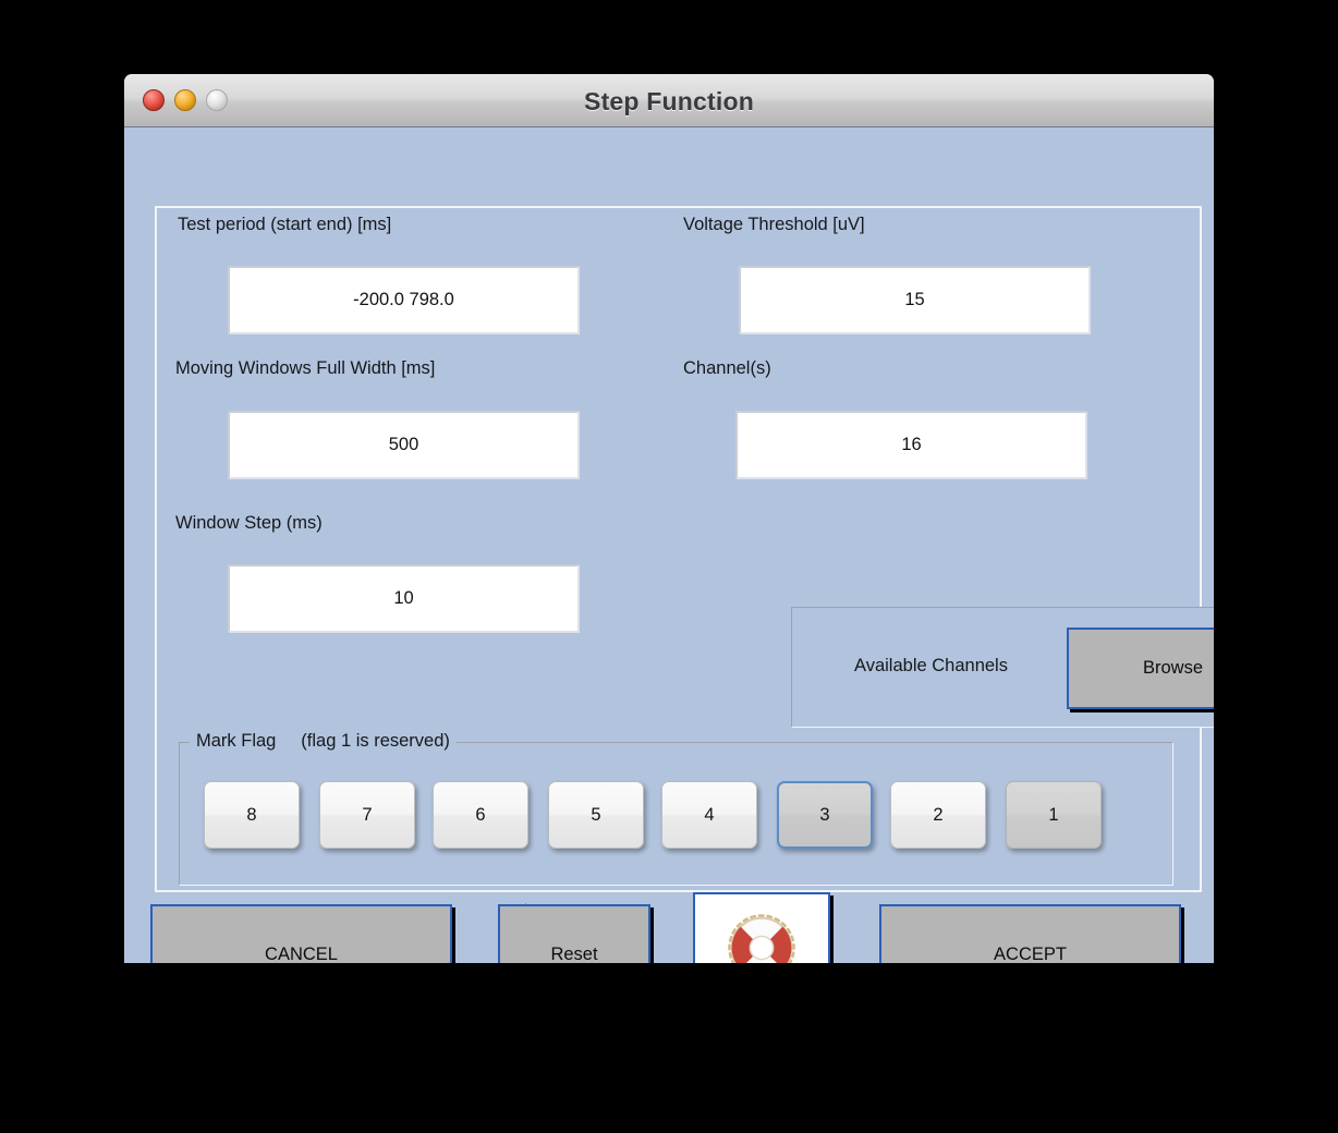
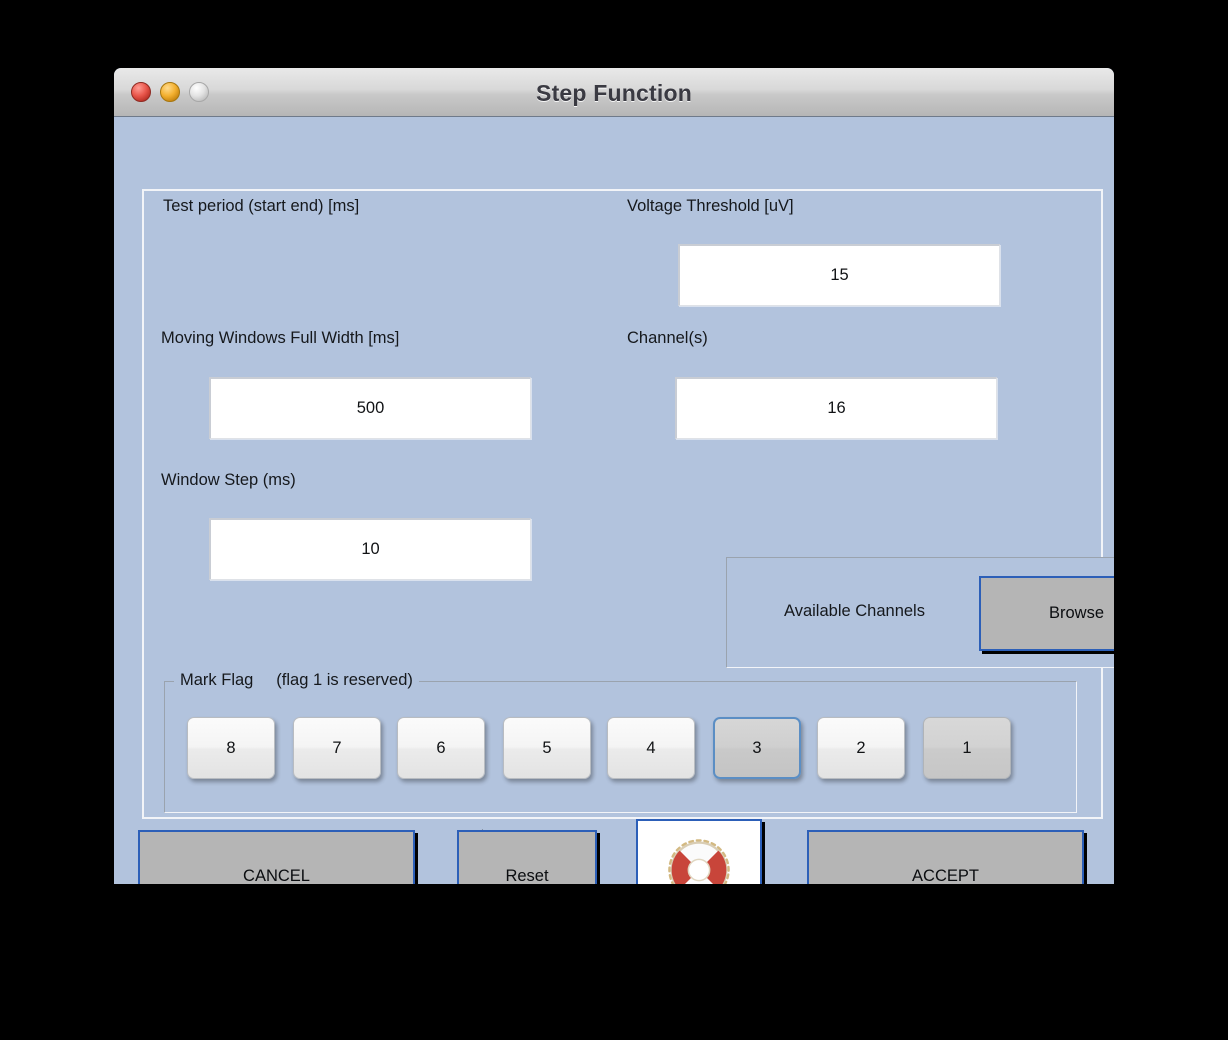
  Step Function
  Test period (start end) [ms]
- -200.0 798.0
  Voltage Threshold [uV]
  15
  Moving Windows Full Width [ms]
  500
  Channel(s)
  16
  Window Step (ms)
  10
  Available Channels
  Browse
  Mark Flag (flag 1 is reserved)
  8
  7
  6
  5
  4
  3
  2
  1
  CANCEL
  Reset
  ACCEPT
